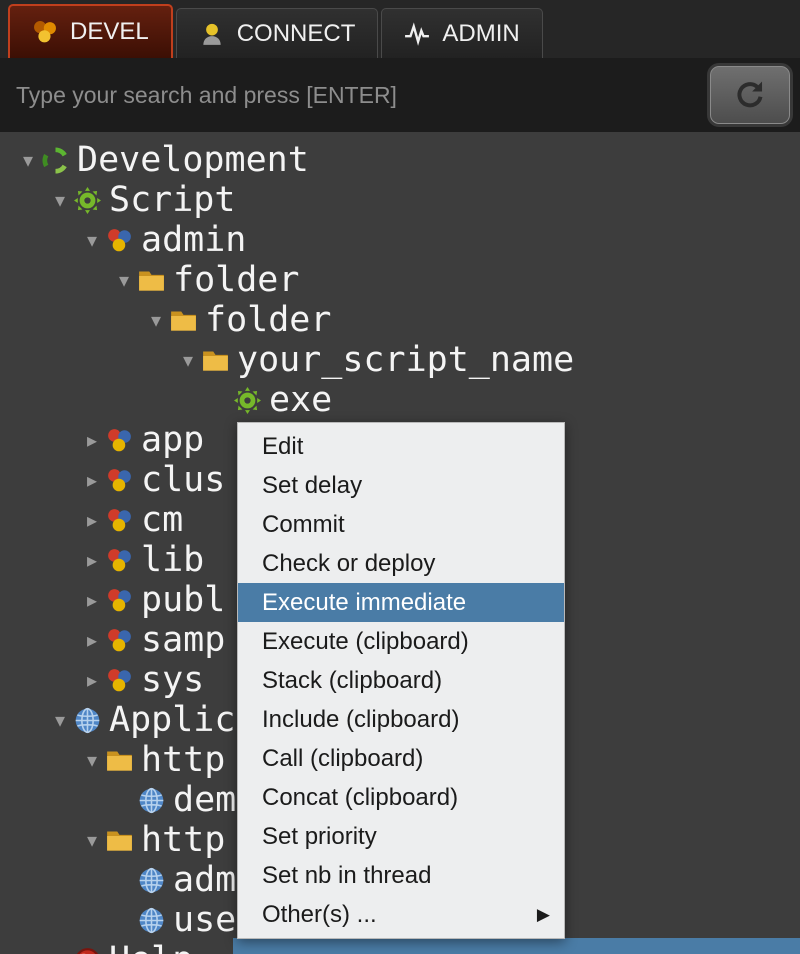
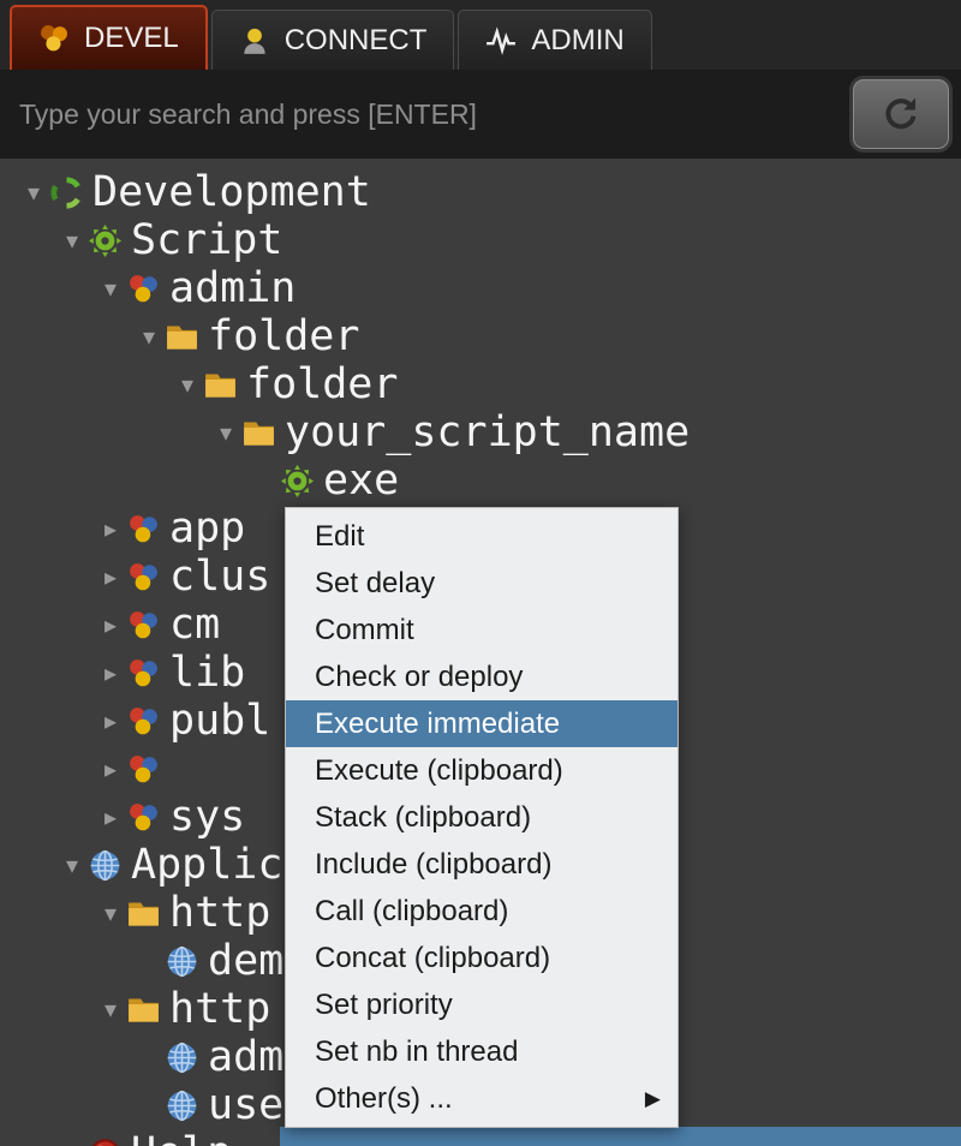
  DEVEL
  CONNECT
  ADMIN
  Type your search and press [ENTER]
  Development
  Script
  admin
  folder
  folder
  your_script_name
  exe
  app
  clus
  cm
  lib
  publ
- samp
  sys
  Applic
  http
  dem
  http
  adm
  use
  Edit
  Set delay
  Commit
  Check or deploy
  Execute immediate
  Execute (clipboard)
  Stack (clipboard)
  Include (clipboard)
  Call (clipboard)
  Concat (clipboard)
  Set priority
  Set nb in thread
  Other(s) ...
  ▶
